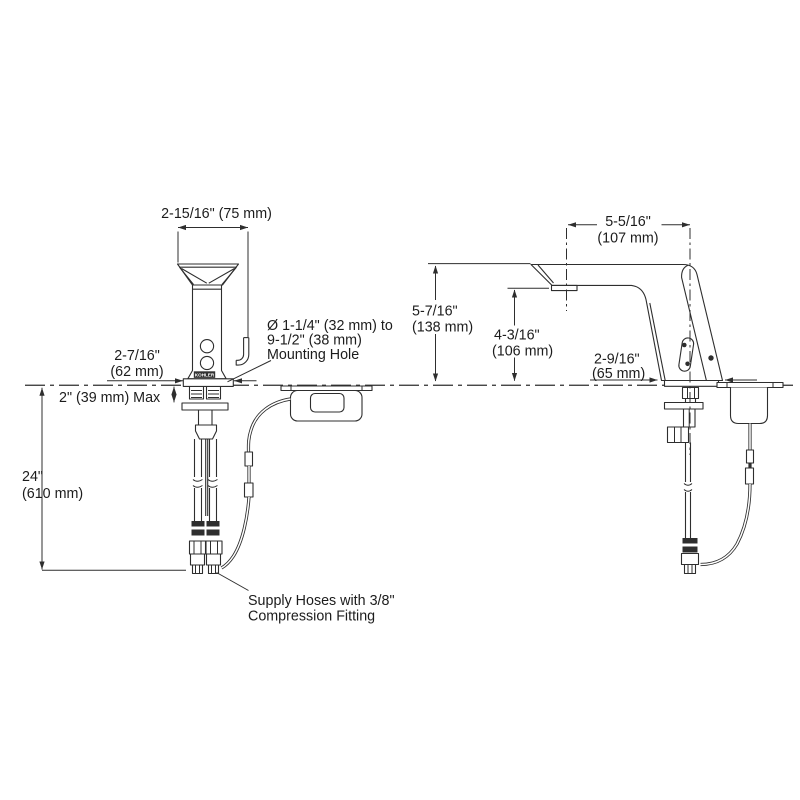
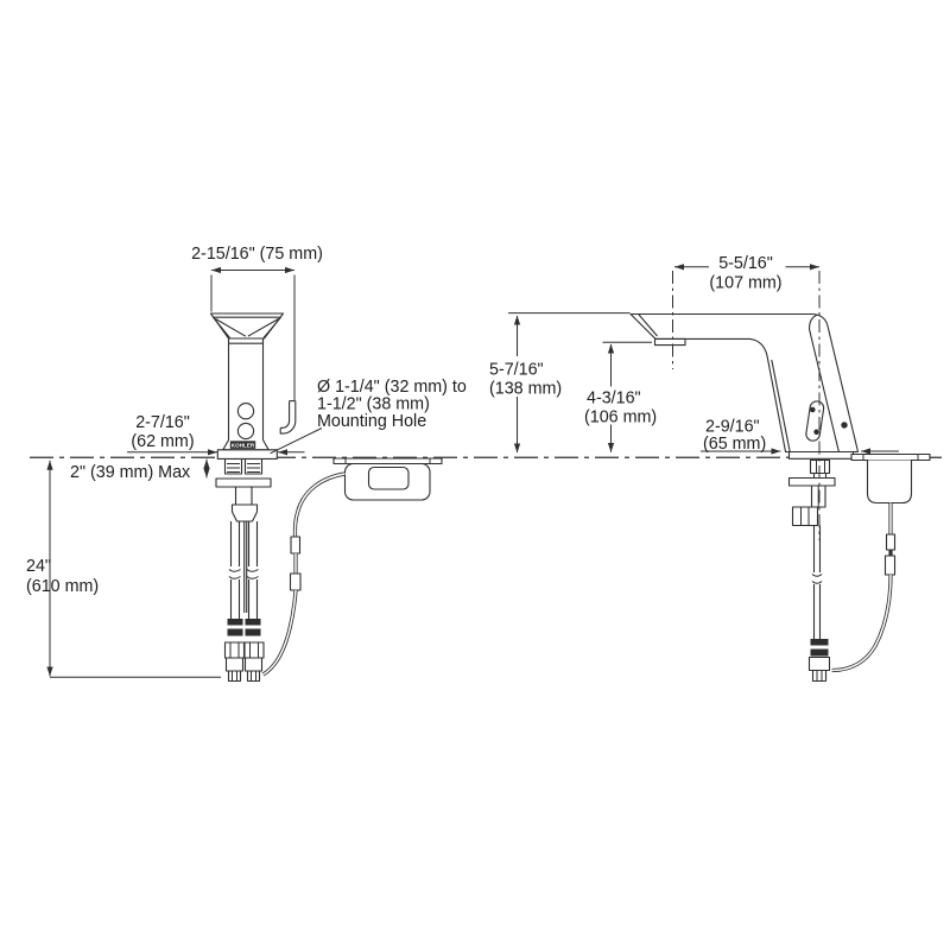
  2-15/16" (75 mm)
  2-7/16"
  (62 mm)
  Ø 1-1/4" (32 mm) to
- 9-1/2" (38 mm)
+ 1-1/2" (38 mm)
  Mounting Hole
  2" (39 mm) Max
  24"
  (610 mm)
- Supply Hoses with 3/8"
- Compression Fitting
  5-5/16"
  (107 mm)
  5-7/16"
  (138 mm)
  4-3/16"
  (106 mm)
  2-9/16"
  (65 mm)
